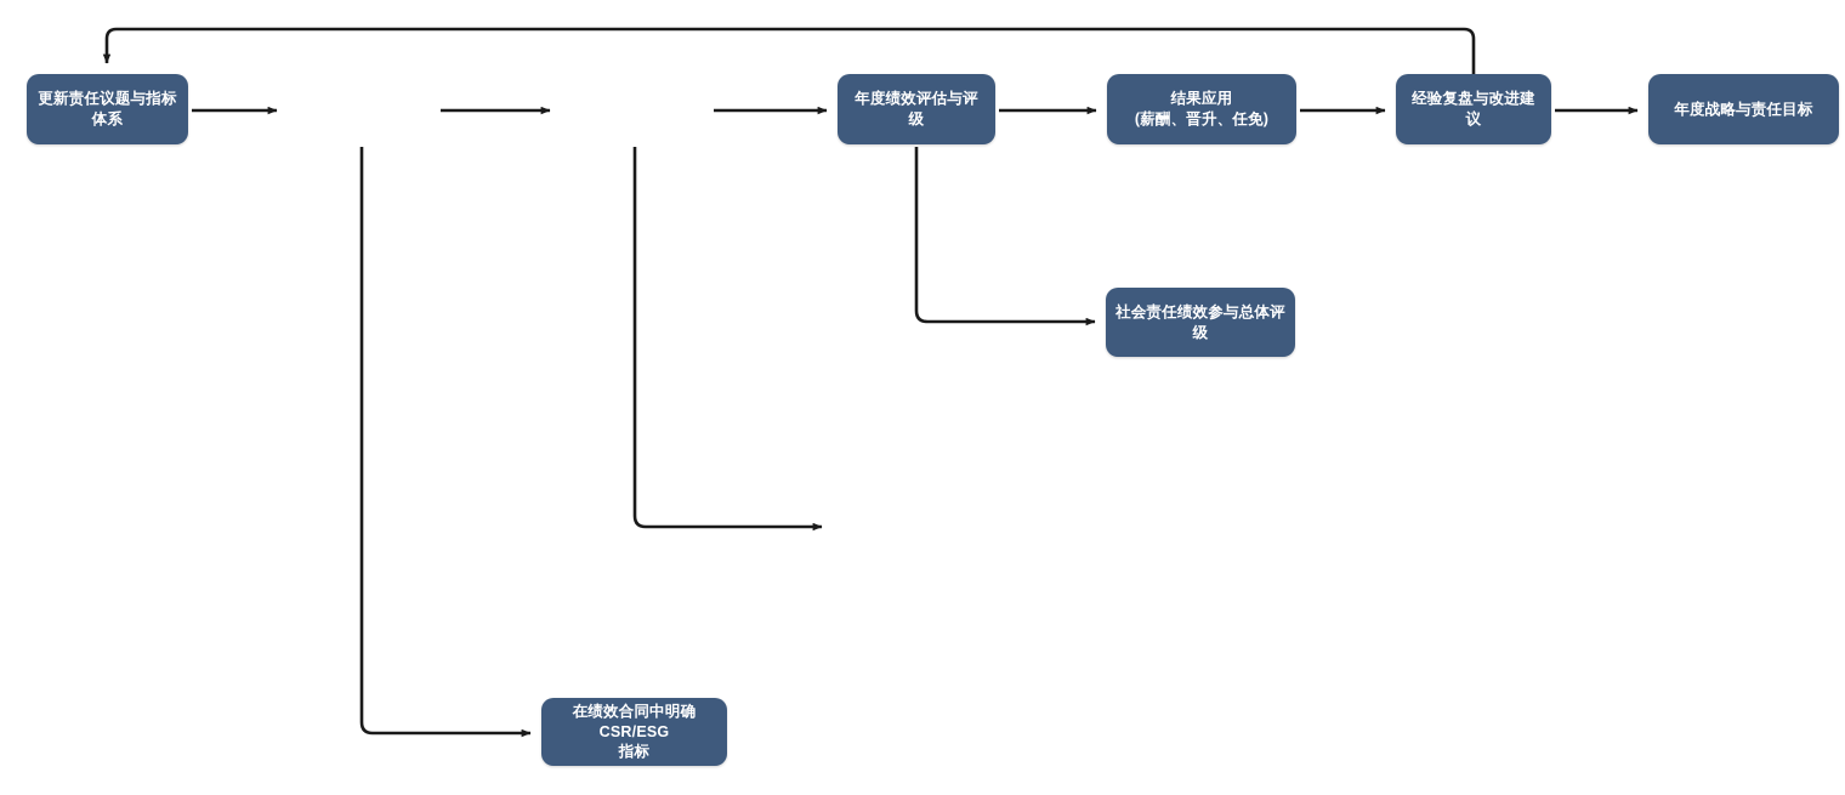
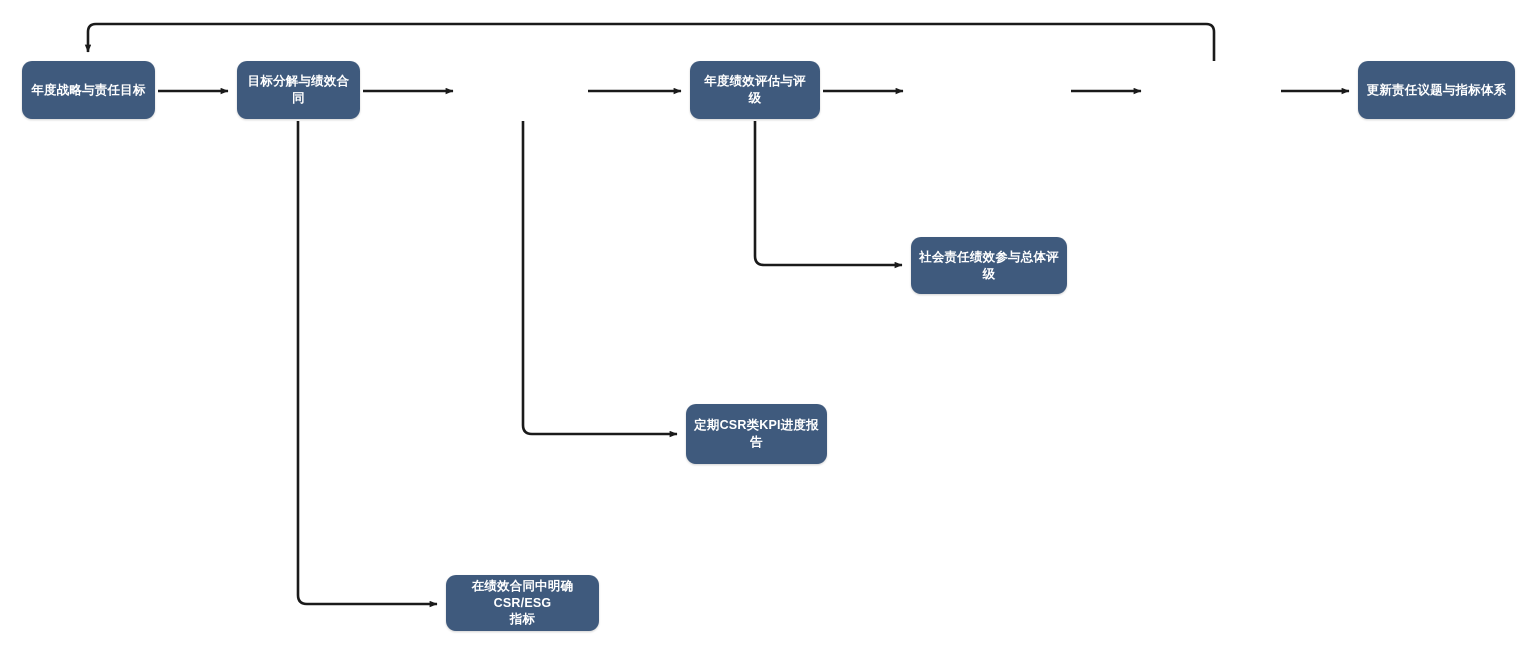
- 更新责任议题与指标体系
+ 年度战略与责任目标
+ 目标分解与绩效合同
  年度绩效评估与评级
- 结果应用
- (薪酬、晋升、任免)
- 经验复盘与改进建议
- 年度战略与责任目标
+ 更新责任议题与指标体系
  社会责任绩效参与总体评级
+ 定期CSR类KPI进度报告
  在绩效合同中明确CSR/ESG
  指标
